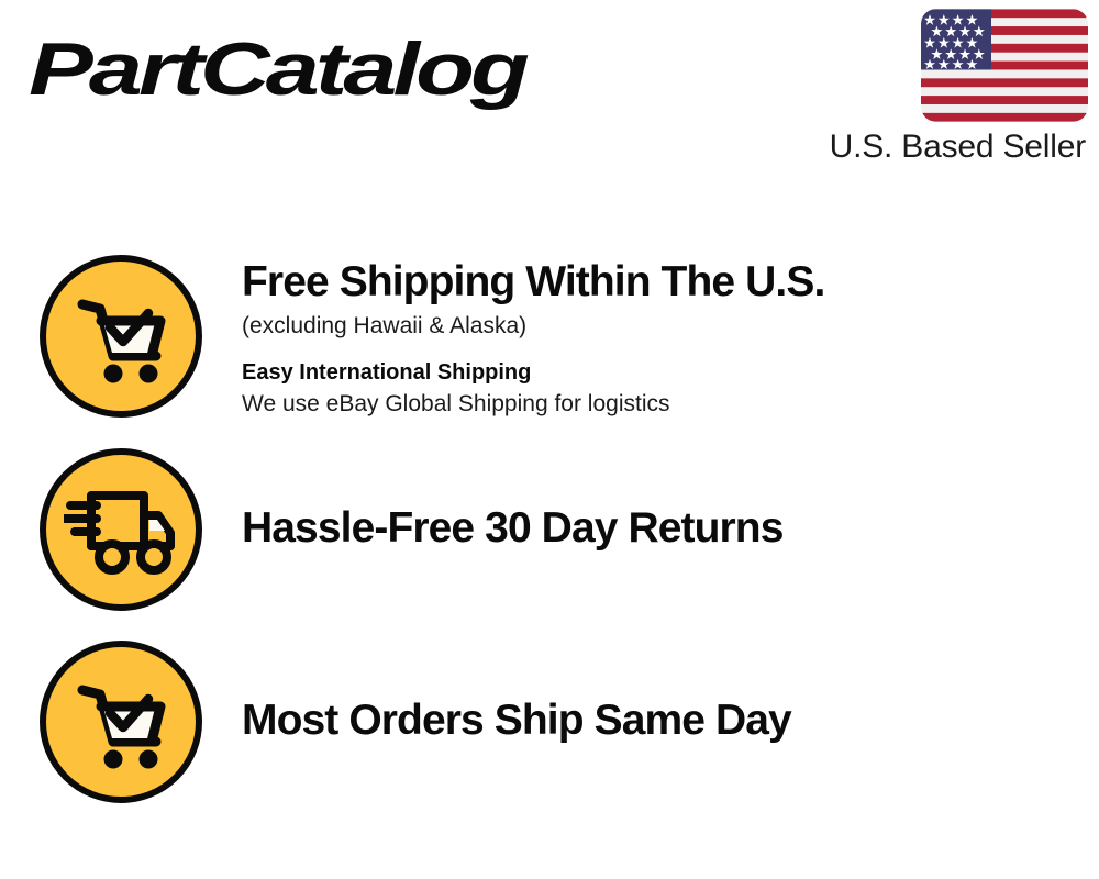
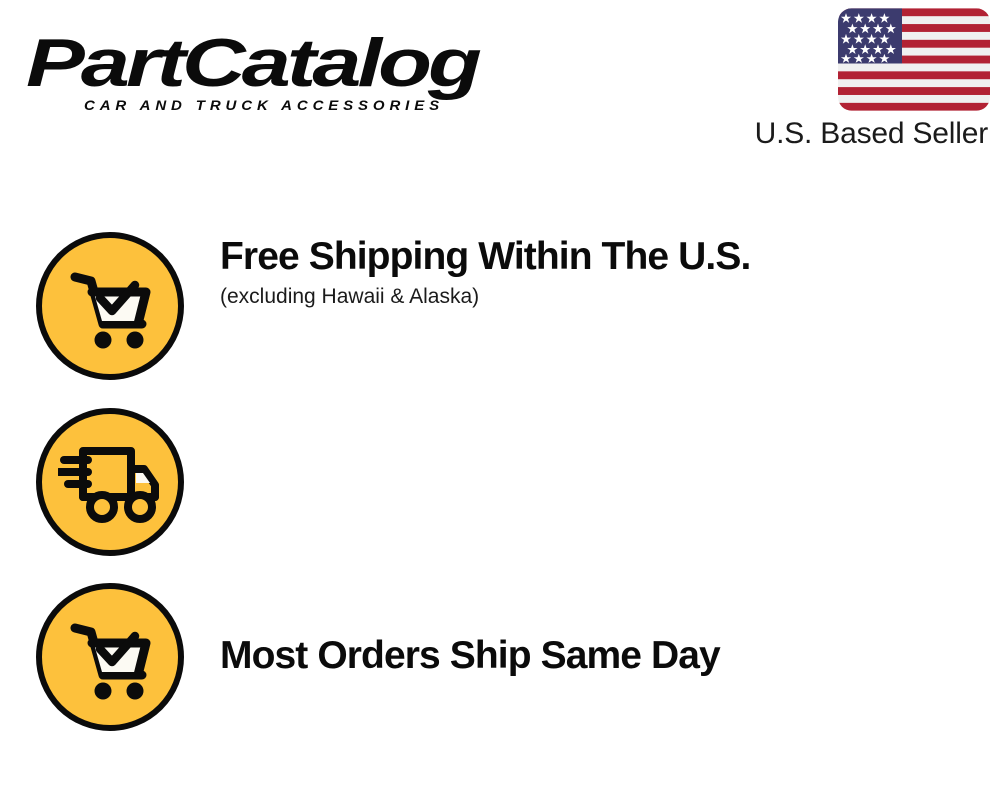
  PartCatalog
+ CAR AND TRUCK ACCESSORIES
  U.S. Based Seller
  Free Shipping Within The U.S.
  (excluding Hawaii & Alaska)
- Easy International Shipping
- We use eBay Global Shipping for logistics
- Hassle-Free 30 Day Returns
  Most Orders Ship Same Day
